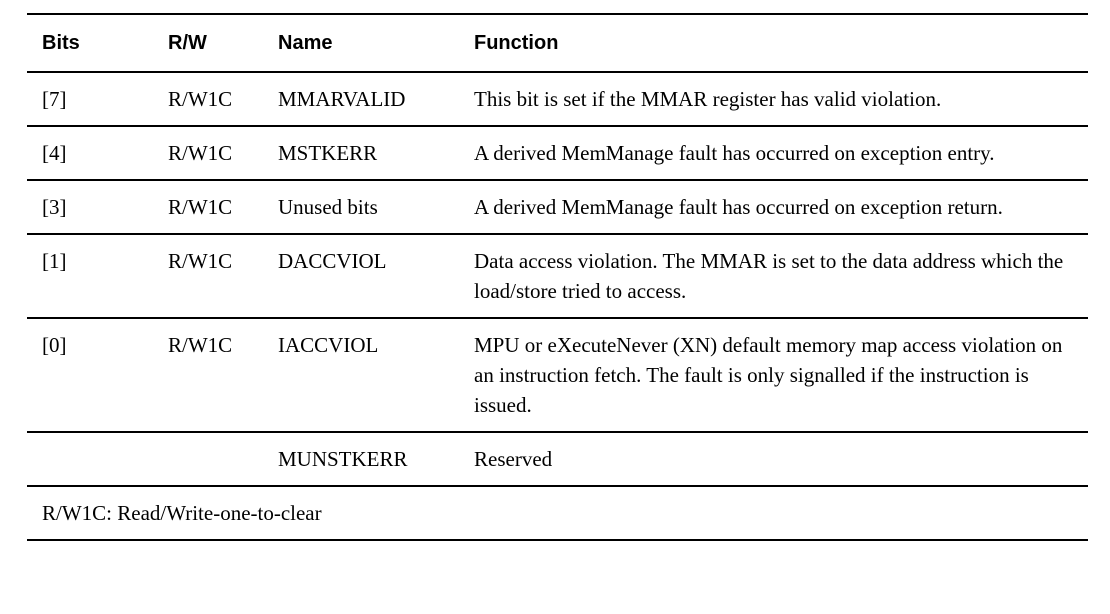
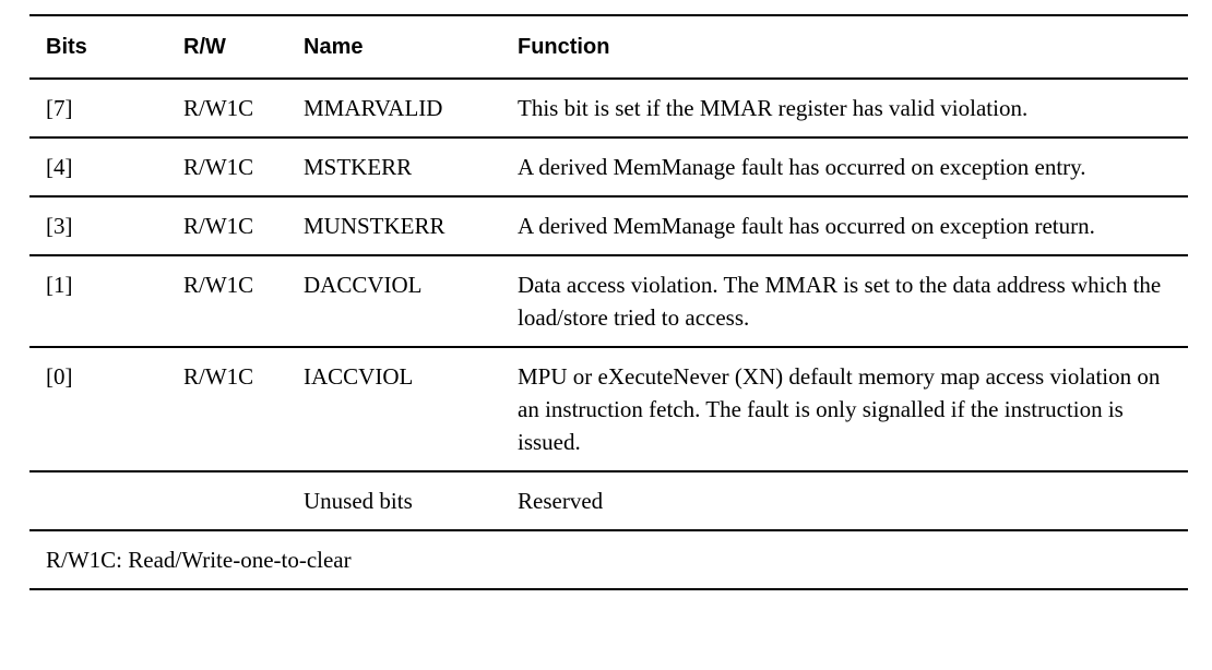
  Bits	R/W	Name	Function
  [7]	R/W1C	MMARVALID	This bit is set if the MMAR register has valid violation.
  [4]	R/W1C	MSTKERR	A derived MemManage fault has occurred on exception entry.
- [3]	R/W1C	Unused bits	A derived MemManage fault has occurred on exception return.
+ [3]	R/W1C	MUNSTKERR	A derived MemManage fault has occurred on exception return.
  [1]	R/W1C	DACCVIOL	Data access violation. The MMAR is set to the data address which the load/store tried to access.
  [0]	R/W1C	IACCVIOL	MPU or eXecuteNever (XN) default memory map access violation on an instruction fetch. The fault is only signalled if the instruction is issued.
- 		MUNSTKERR	Reserved
+ 		Unused bits	Reserved
  R/W1C: Read/Write-one-to-clear
